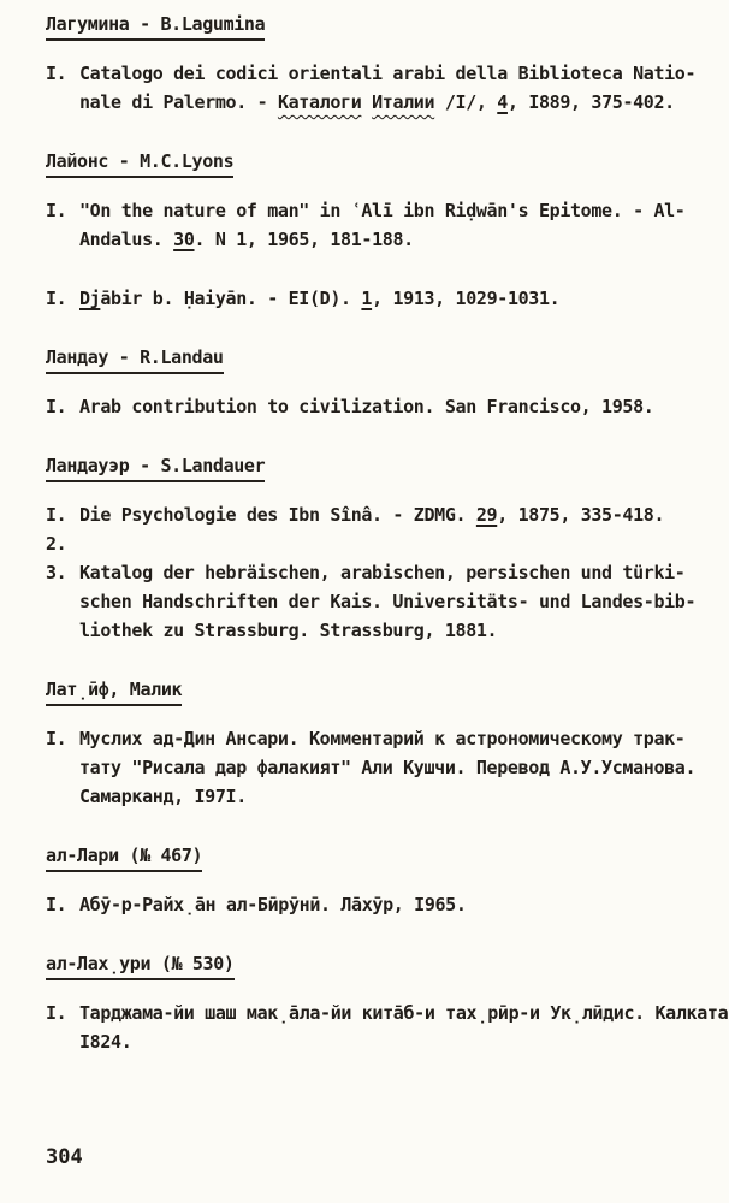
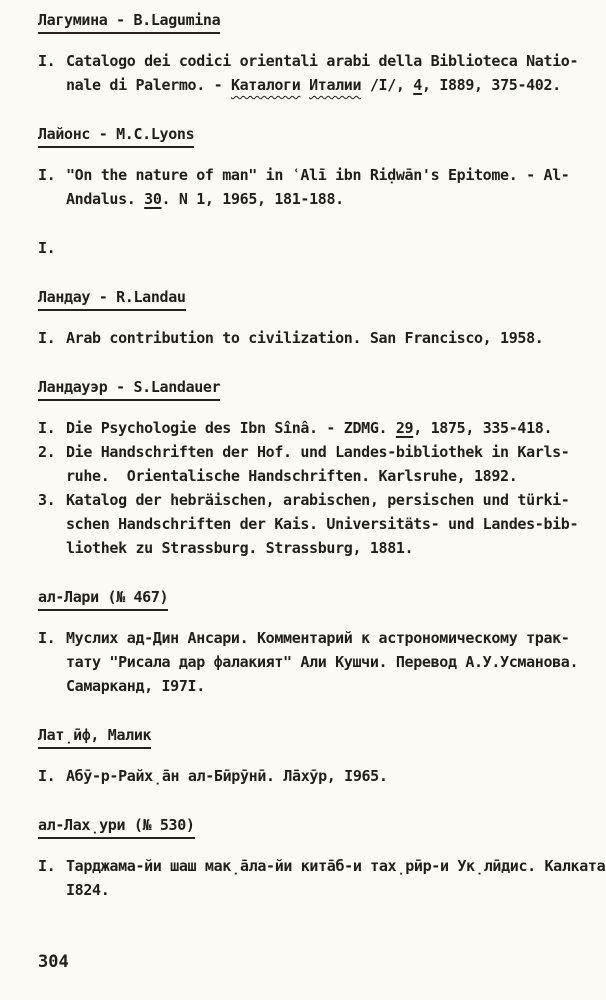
  Лагумина - B.Lagumina
  I.
  Catalogo dei codici orientali arabi della Biblioteca Natio-
  nale di Palermo. - Каталоги Италии /I/, 4, I889, 375-402.
  Лайонс - M.C.Lyons
  I.
  "On the nature of man" in ʿAlī ibn Riḍwān's Epitome. - Al-
  Andalus. 30. N 1, 1965, 181-188.
  I.
- Djābir b. Ḥaiyān. - EI(D). 1, 1913, 1029-1031.
  Ландау - R.Landau
  I.
  Arab contribution to civilization. San Francisco, 1958.
  Ландауэр - S.Landauer
  I.
  Die Psychologie des Ibn Sînâ. - ZDMG. 29, 1875, 335-418.
  2.
+ Die Handschriften der Hof. und Landes-bibliothek in Karls-
+ ruhe. Orientalische Handschriften. Karlsruhe, 1892.
  3.
  Katalog der hebräischen, arabischen, persischen und türki-
  schen Handschriften der Kais. Universitäts- und Landes-bib-
  liothek zu Strassburg. Strassburg, 1881.
- Лат̣ӣф, Малик
+ ал-Лари (№ 467)
  I.
  Муслих ад-Дин Ансари. Комментарий к астрономическому трак-
  тату "Рисала дар фалакият" Али Кушчи. Перевод А.У.Усманова.
  Самарканд, I97I.
- ал-Лари (№ 467)
+ Лат̣ӣф, Малик
  I.
  Абӯ-р-Райх̣а̄н ал-Бӣрӯнӣ. Ла̄хӯр, I965.
  ал-Лах̣ури (№ 530)
  I.
  Тарджама-йи шаш мак̣а̄ла-йи кита̄б-и тах̣рӣр-и Ук̣лӣдис. Калката
  I824.
  304
